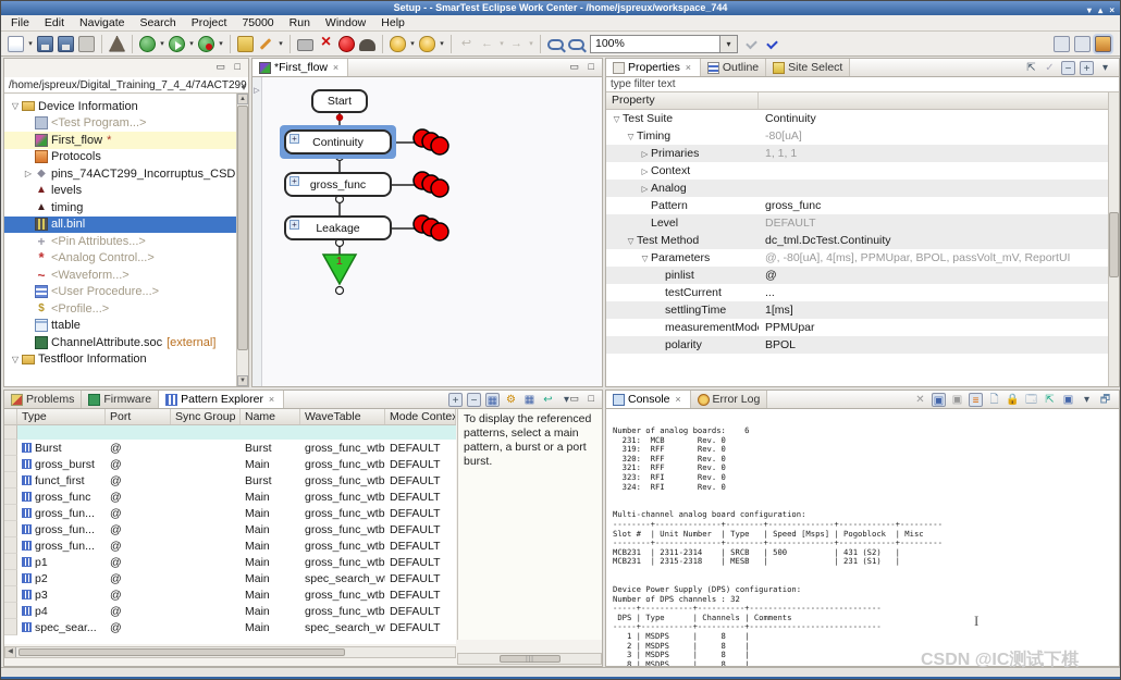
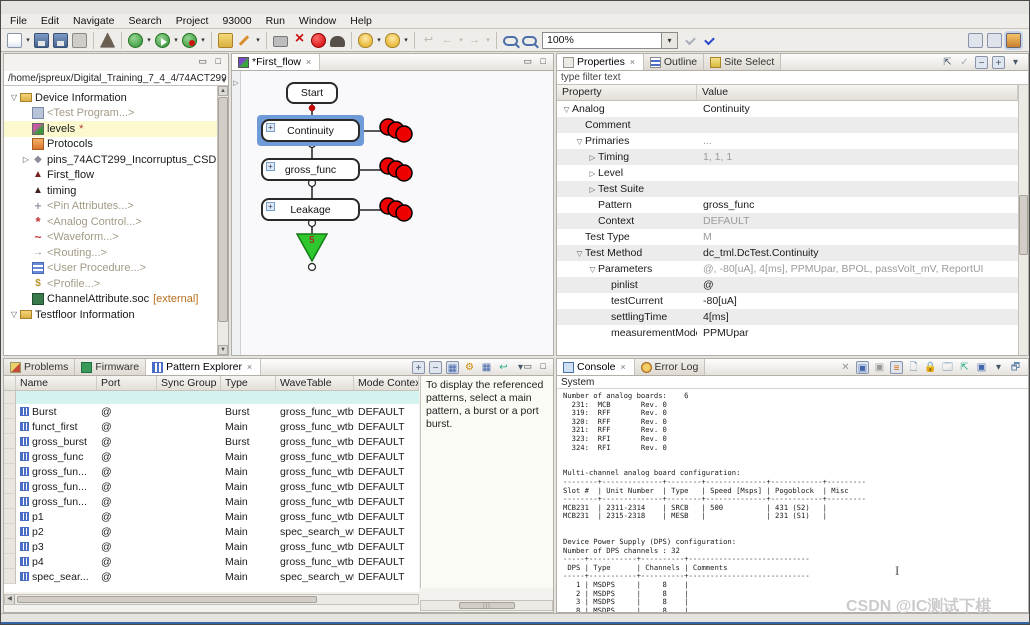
- Setup - - SmarTest Eclipse Work Center - /home/jspreux/workspace_744
- ▾ ▴ ×
- File Edit Navigate Search Project 75000 Run Window Help
+ File Edit Navigate Search Project 93000 Run Window Help
  100%
  ▾
  ▭ □
  /home/jspreux/Digital_Training_7_4_4/74ACT299
  ▾
  ▽
  Device Information
  <Test Program...>
- First_flow
+ levels
  *
  Protocols
  ▷
  pins_74ACT299_Incorruptus_CSD
- levels
+ First_flow
  timing
- all.binl
  <Pin Attributes...>
  <Analog Control...>
  <Waveform...>
+ <Routing...>
  <User Procedure...>
  <Profile...>
- ttable
  ChannelAttribute.soc
  [external]
  ▽
  Testfloor Information
  *First_flow
  ▭ □
  Start
  +
  Continuity
  +
  gross_func
  +
  Leakage
- 1
+ 5
  Properties
  Outline
  Site Select
  type filter text
  Property
+ Value
  ▽
- Test Suite
+ Analog
  Continuity
+ Comment
  ▽
- Timing
+ Primaries
- -80[uA]
+ ...
  ▷
- Primaries
+ Timing
  1, 1, 1
  ▷
- Context
+ Level
  ▷
- Analog
+ Test Suite
  Pattern
  gross_func
- Level
+ Context
  DEFAULT
+ Test Type
+ M
  ▽
  Test Method
  dc_tml.DcTest.Continuity
  ▽
  Parameters
  @, -80[uA], 4[ms], PPMUpar, BPOL, passVolt_mV, ReportUI
  pinlist
  @
  testCurrent
- ...
+ -80[uA]
  settlingTime
- 1[ms]
+ 4[ms]
  measurementMod
  PPMUpar
- polarity
- BPOL
  Problems
  Firmware
  Pattern Explorer
  ▭ □
- Type
+ Name
  Port
  Sync Group
- Name
+ Type
  WaveTable
  Mode Contex
  Burst
  @
  Burst
  gross_func_wtb
  DEFAULT
- gross_burst
+ funct_first
  @
  Main
  gross_func_wtb
  DEFAULT
- funct_first
+ gross_burst
  @
  Burst
  gross_func_wtb
  DEFAULT
  gross_func
  @
  Main
  gross_func_wtb
  DEFAULT
  gross_fun...
  @
  Main
  gross_func_wtb
  DEFAULT
  gross_fun...
  @
  Main
  gross_func_wtb
  DEFAULT
  gross_fun...
  @
  Main
  gross_func_wtb
  DEFAULT
  p1
  @
  Main
  gross_func_wtb
  DEFAULT
  p2
  @
  Main
  spec_search_w
  DEFAULT
  p3
  @
  Main
  gross_func_wtb
  DEFAULT
  p4
  @
  Main
  gross_func_wtb
  DEFAULT
  spec_sear...
  @
  Main
  spec_search_w
  DEFAULT
  To display the referenced patterns, select a main pattern, a burst or a port burst.
  Console
  Error Log
+ System
  Number of analog boards: 6
  231: MCB Rev. 0
  319: RFF Rev. 0
  320: RFF Rev. 0
  321: RFF Rev. 0
  323: RFI Rev. 0
  324: RFI Rev. 0
  Multi-channel analog board configuration:
  --------+--------------+--------+--------------+------------+---------
  Slot # | Unit Number | Type | Speed [Msps] | Pogoblock | Misc
  --------+--------------+--------+--------------+------------+---------
  MCB231 | 2311-2314 | SRCB | 500 | 431 (S2) |
  MCB231 | 2315-2318 | MESB | | 231 (S1) |
  Device Power Supply (DPS) configuration:
  Number of DPS channels : 32
  -----+-----------+----------+----------------------------
  DPS | Type | Channels | Comments
  -----+-----------+----------+----------------------------
  1 | MSDPS | 8 |
  2 | MSDPS | 8 |
  3 | MSDPS | 8 |
  8 | MSDPS | 8 |
  I
  CSDN @IC测试下棋
